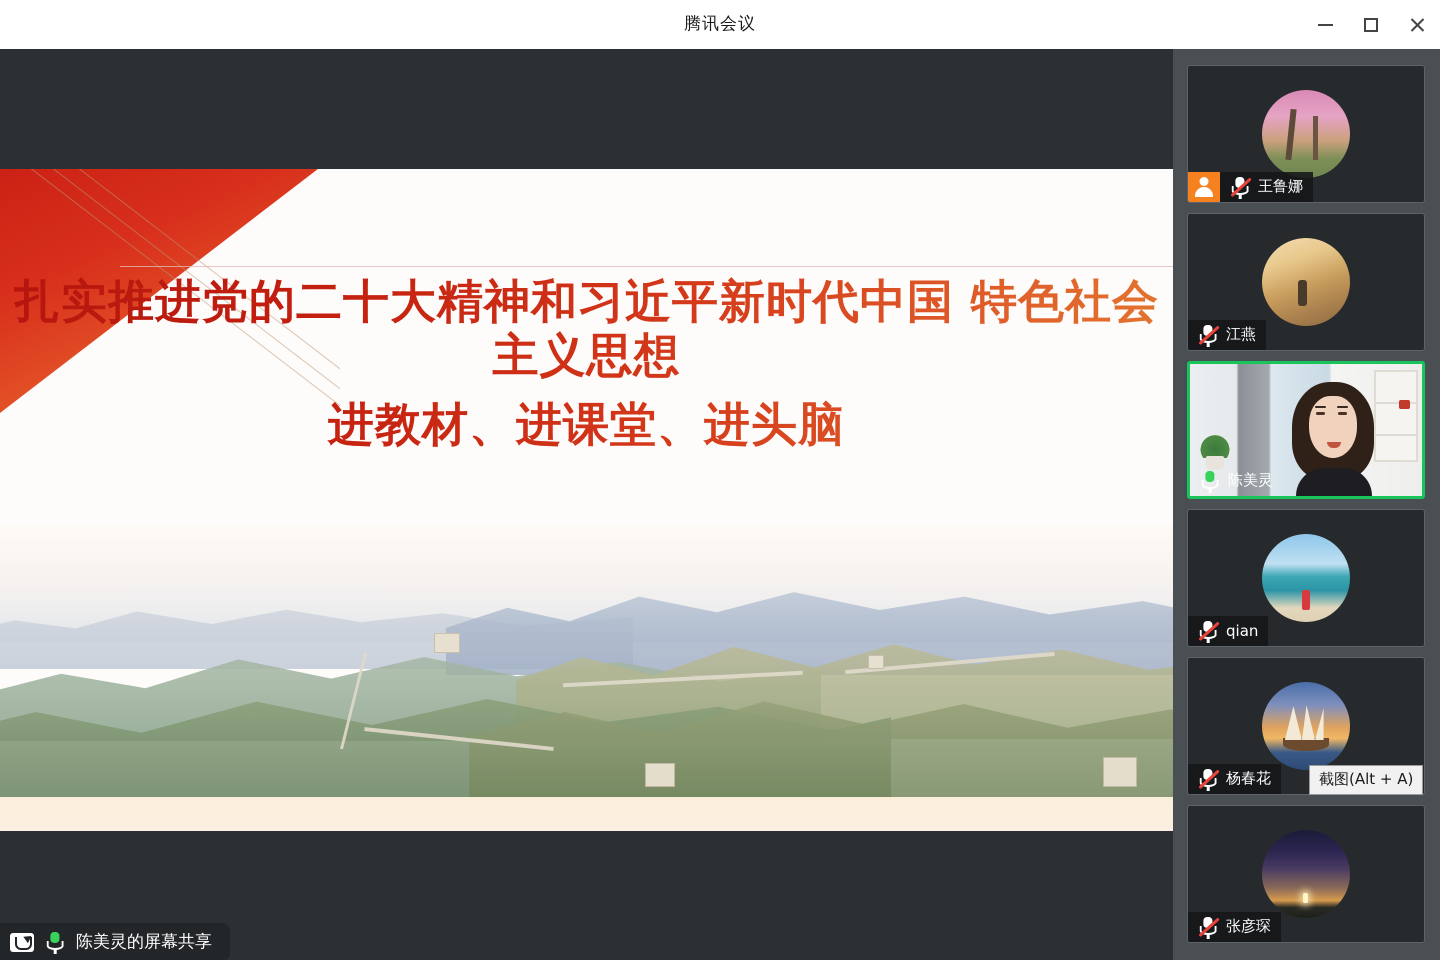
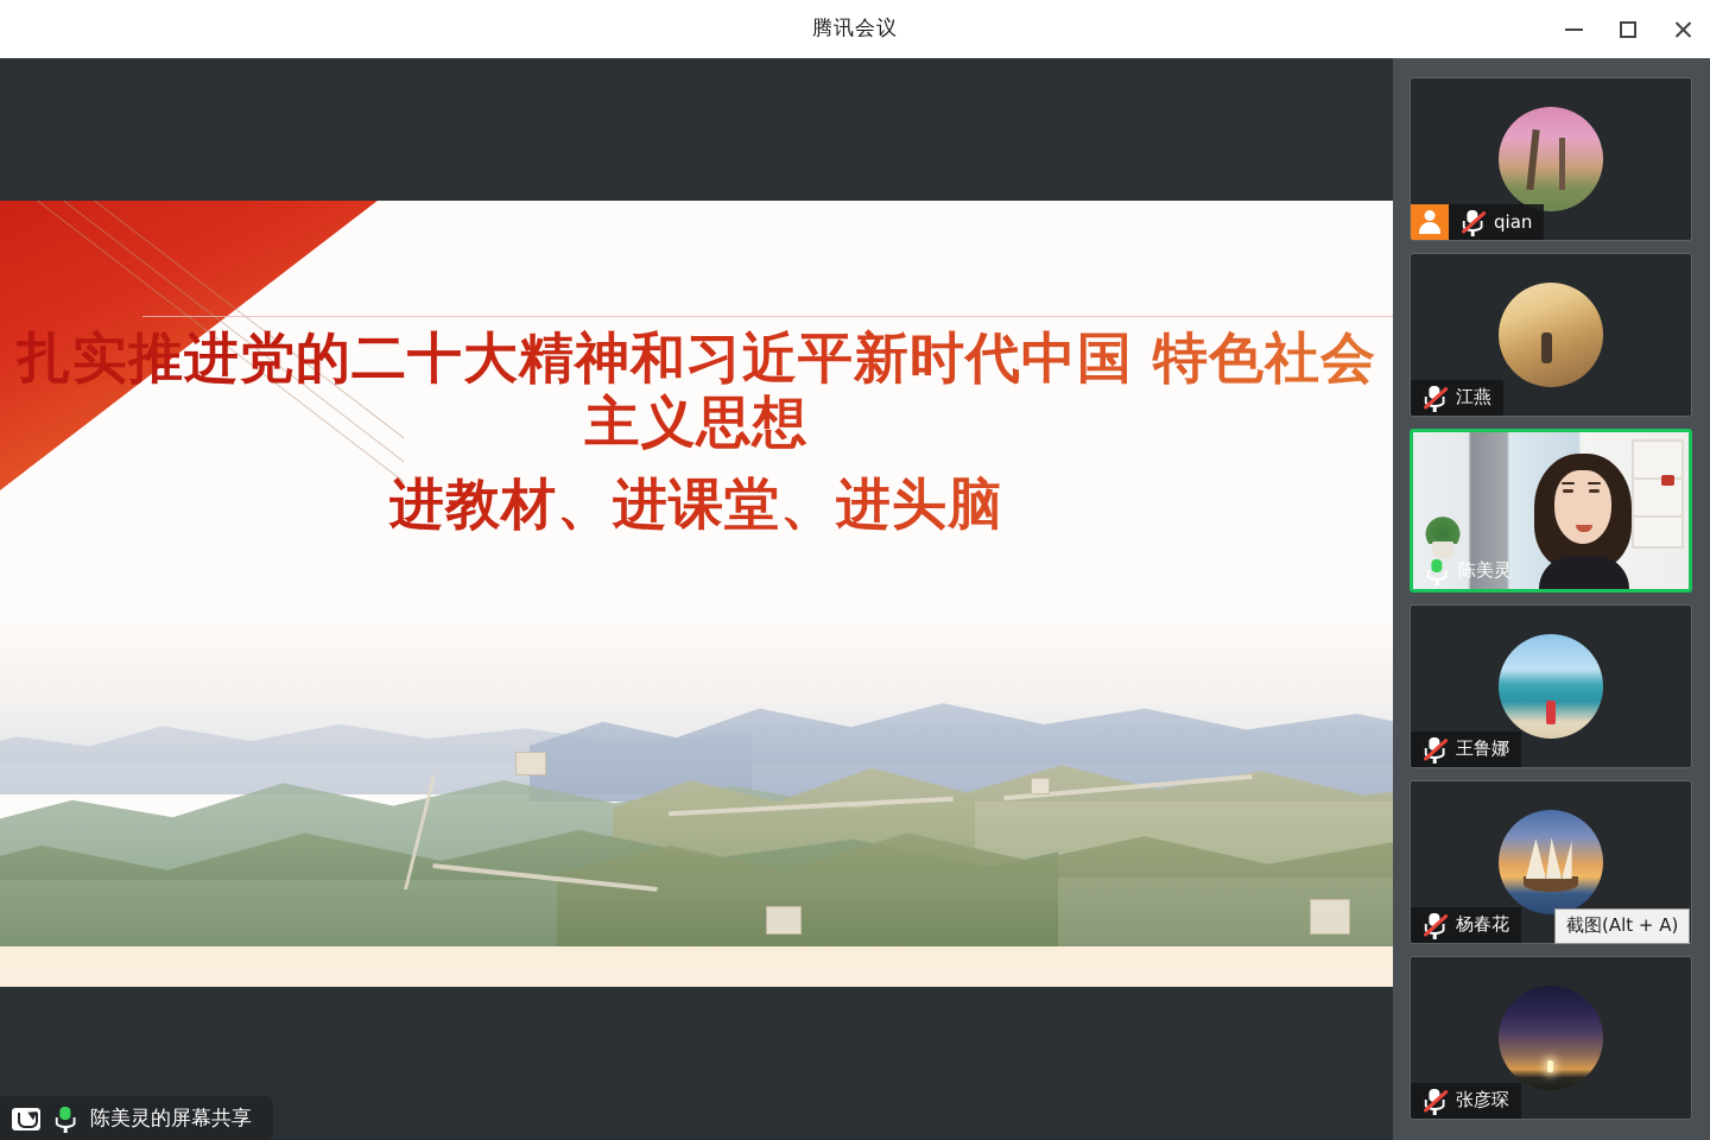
  腾讯会议
  扎实推进党的二十大精神和习近平新时代中国 特色社会主义思想
  进教材、进课堂、进头脑
  陈美灵的屏幕共享
- 王鲁娜
+ qian
  江燕
  陈美灵
- qian
+ 王鲁娜
  杨春花
  张彦琛
  截图(Alt + A)
